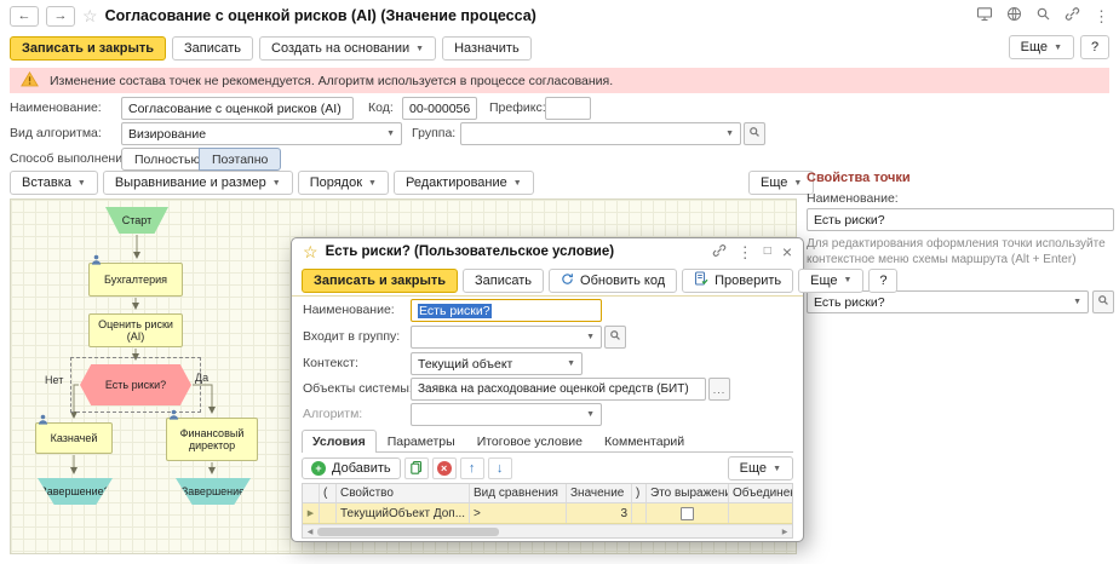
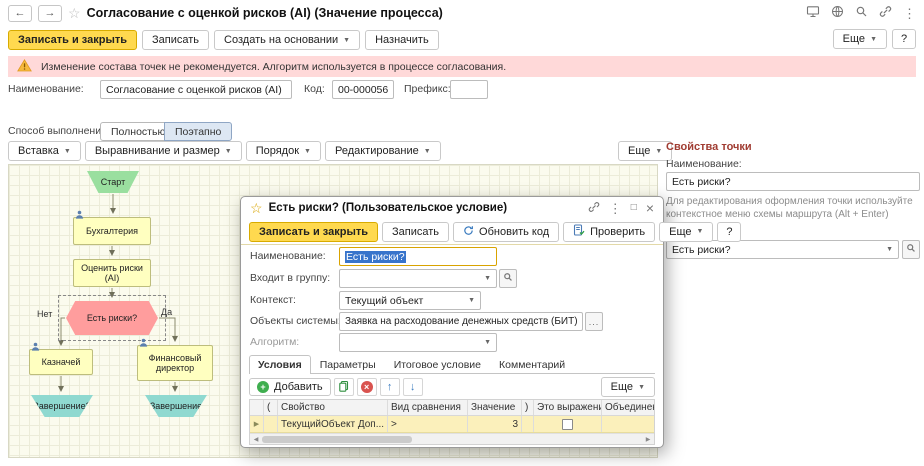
  ←
  →
  ☆
  Согласование с оценкой рисков (AI) (Значение процесса)
  ⋮
  Записать и закрыть
  Записать
  Создать на основании
  Назначить
  Еще
  ?
  Изменение состава точек не рекомендуется. Алгоритм используется в процессе согласования.
  Наименование:
  Согласование с оценкой рисков (AI)
  Код:
  00-000056
  Префикс
- Вид алгоритма:
- Визирование
- Группа:
  Способ выполнени
  Полностью
  Поэтапно
  Вставка
  Выравнивание и размер
  Порядок
  Редактирование
  Еще
  Старт
  Бухгалтерия
  Оценить риски (AI)
  Есть риски?
  Нет
  Да
  Казначей
  Финансовый директор
  авершение
  Завершение
  Свойства точки
  Наименование:
  Есть риски?
  Для редактирования оформления точки используйте контекстное меню схемы маршрута (Alt + Enter)
  Есть риски?
  ☆
  Есть риски? (Пользовательское условие)
  ⋮
  □
  ×
  Записать и закрыть
  Записать
  Обновить код
  Проверить
  Еще
  ?
  Наименование:
  Есть риски?
  Входит в группу:
  Контекст:
  Текущий объект
  Объекты системы
- Заявка на расходование оценкой средств (БИТ)
+ Заявка на расходование денежных средств (БИТ)
  ...
  Алгоритм:
  Условия
  Параметры
  Итоговое условие
  Комментарий
  +
  Добавить
  ×
  ↑
  ↓
  Еще
  (
  Свойство
  Вид сравнения
  Значение
  )
  Это выражени
  ТекущийОбъект Доп...
  >
  3
